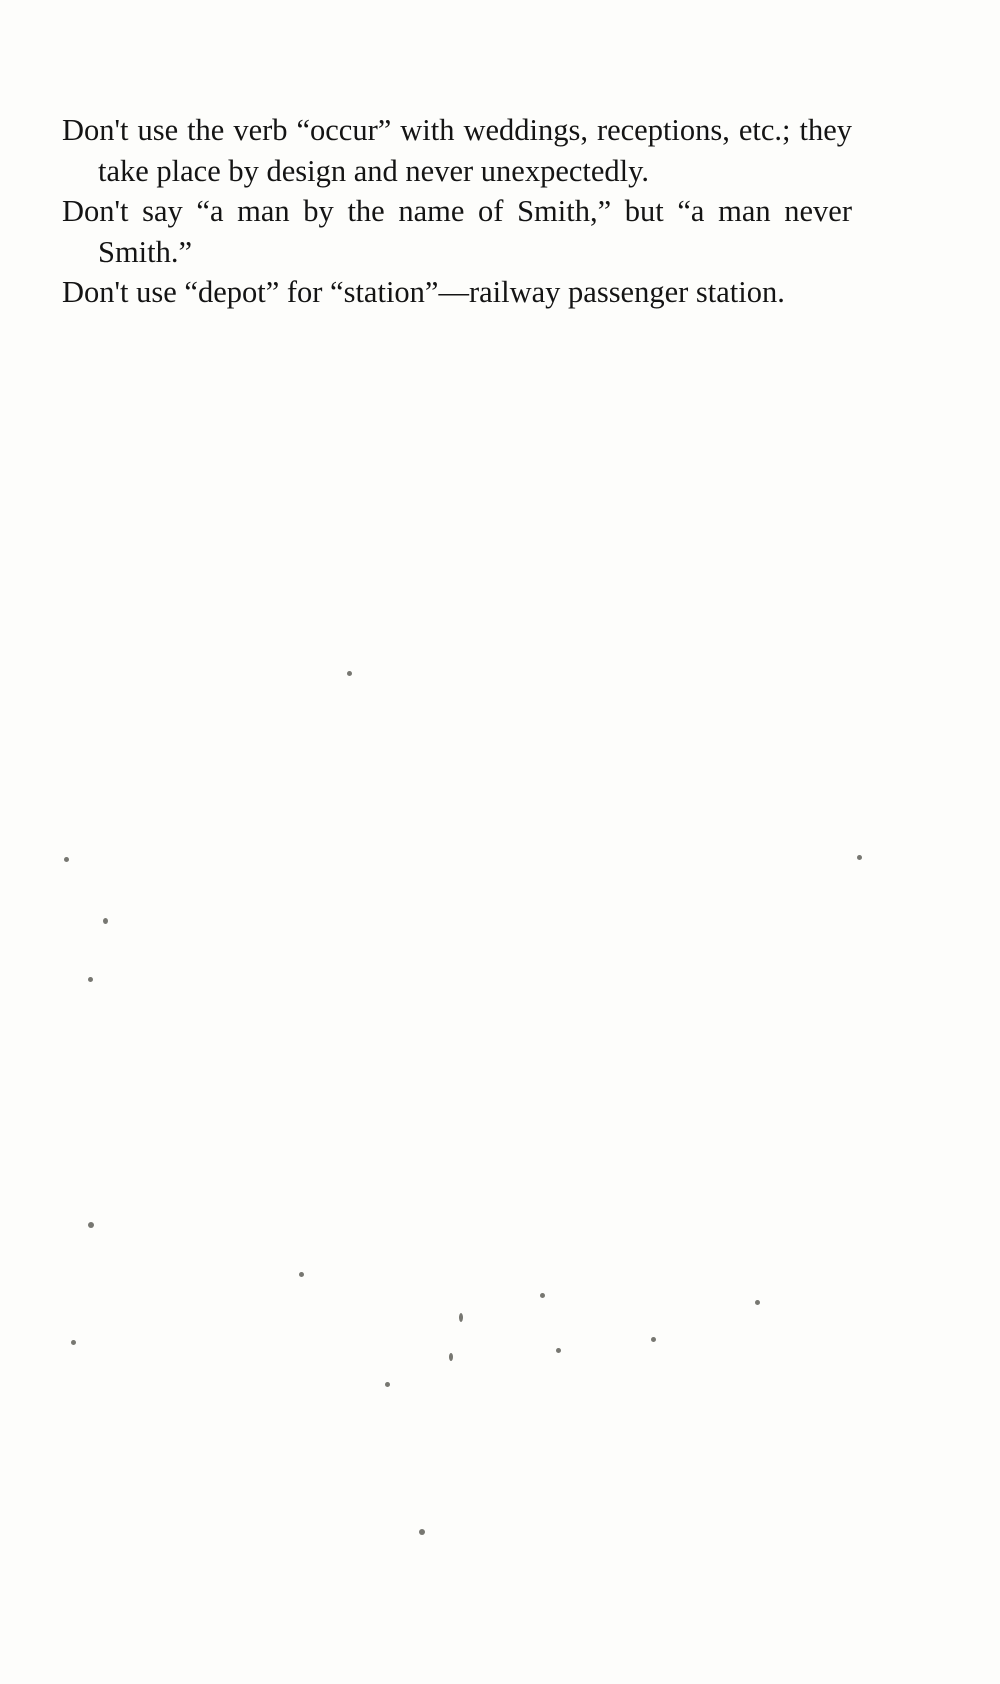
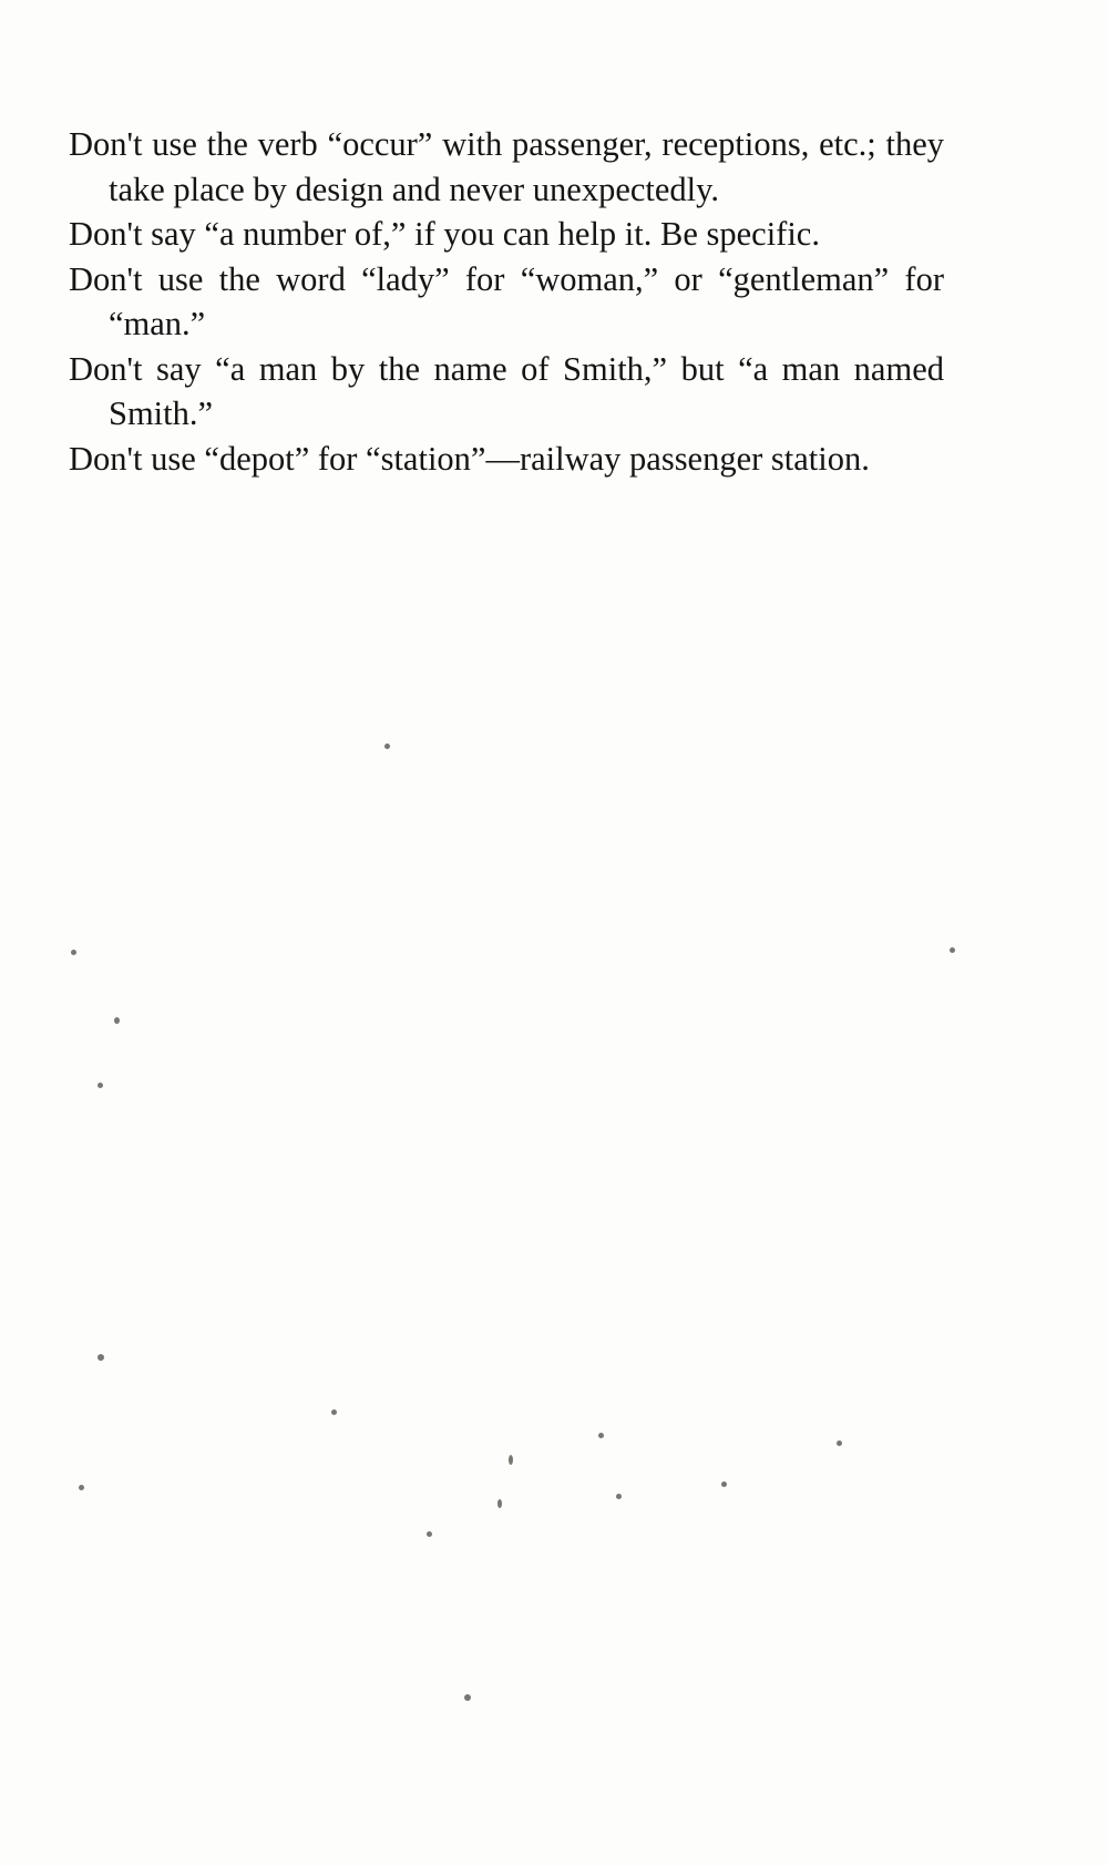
- Don't use the verb “occur” with weddings, receptions, etc.; they take place by design and never unexpectedly.
+ Don't use the verb “occur” with passenger, receptions, etc.; they take place by design and never unexpectedly.
+ Don't say “a number of,” if you can help it. Be specific.
+ Don't use the word “lady” for “woman,” or “gentleman” for “man.”
- Don't say “a man by the name of Smith,” but “a man never Smith.”
+ Don't say “a man by the name of Smith,” but “a man named Smith.”
  Don't use “depot” for “station”—railway passenger station.
